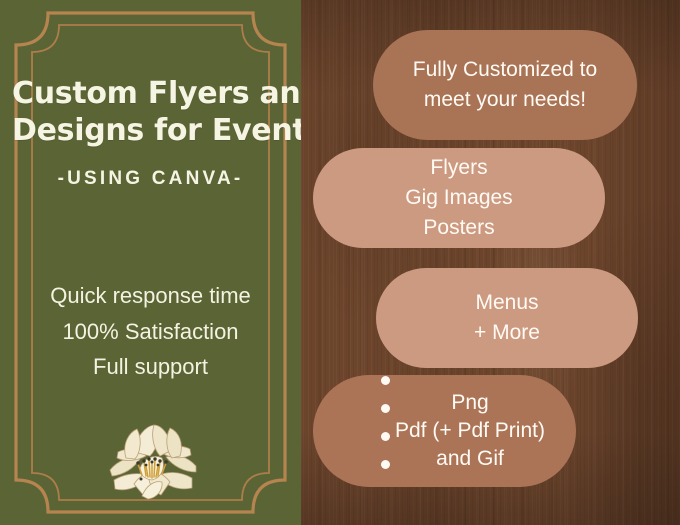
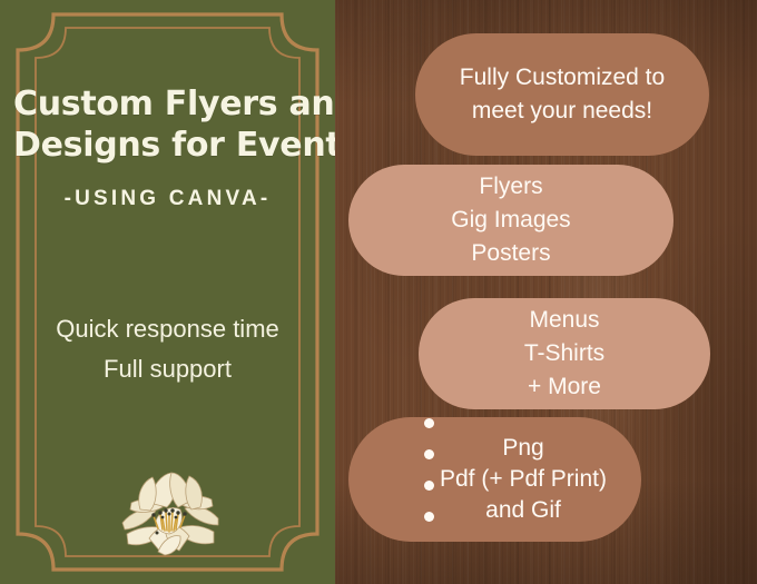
  Custom Flyers an
  Designs for Event
  -USING CANVA-
  Quick response time
- 100% Satisfaction
  Full support
  Fully Customized to
  meet your needs!
  Flyers
  Gig Images
  Posters
  Menus
+ T-Shirts
  + More
  Png
  Pdf (+ Pdf Print)
  and Gif
